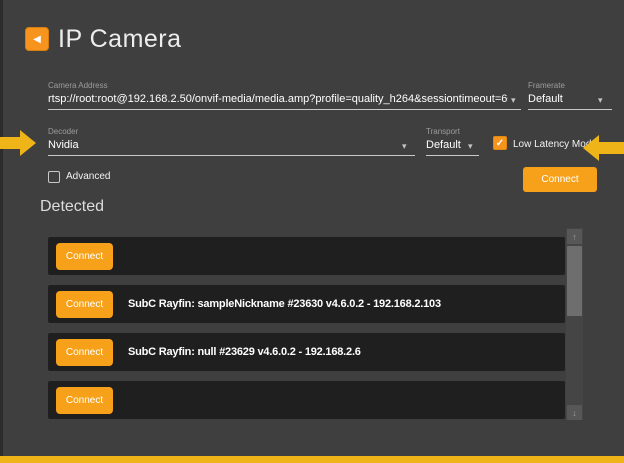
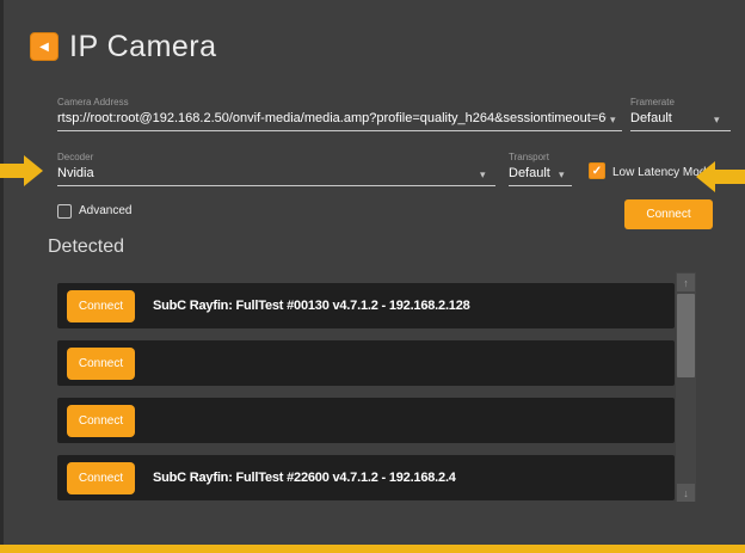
  ◀
  IP Camera
  Camera Address
  rtsp://root:root@192.168.2.50/onvif-media/media.amp?profile=quality_h264&sessiontimeout=6
  ▾
  Framerate
  Default
  ▾
  Decoder
  Nvidia
  ▾
  Transport
  Default
  ▾
  ✓
  Low Latency Mode
  Advanced
  Connect
  Detected
  Connect
+ SubC Rayfin: FullTest #00130 v4.7.1.2 - 192.168.2.128
  Connect
- SubC Rayfin: sampleNickname #23630 v4.6.0.2 - 192.168.2.103
  Connect
- SubC Rayfin: null #23629 v4.6.0.2 - 192.168.2.6
  Connect
+ SubC Rayfin: FullTest #22600 v4.7.1.2 - 192.168.2.4
  ↑
  ↓
